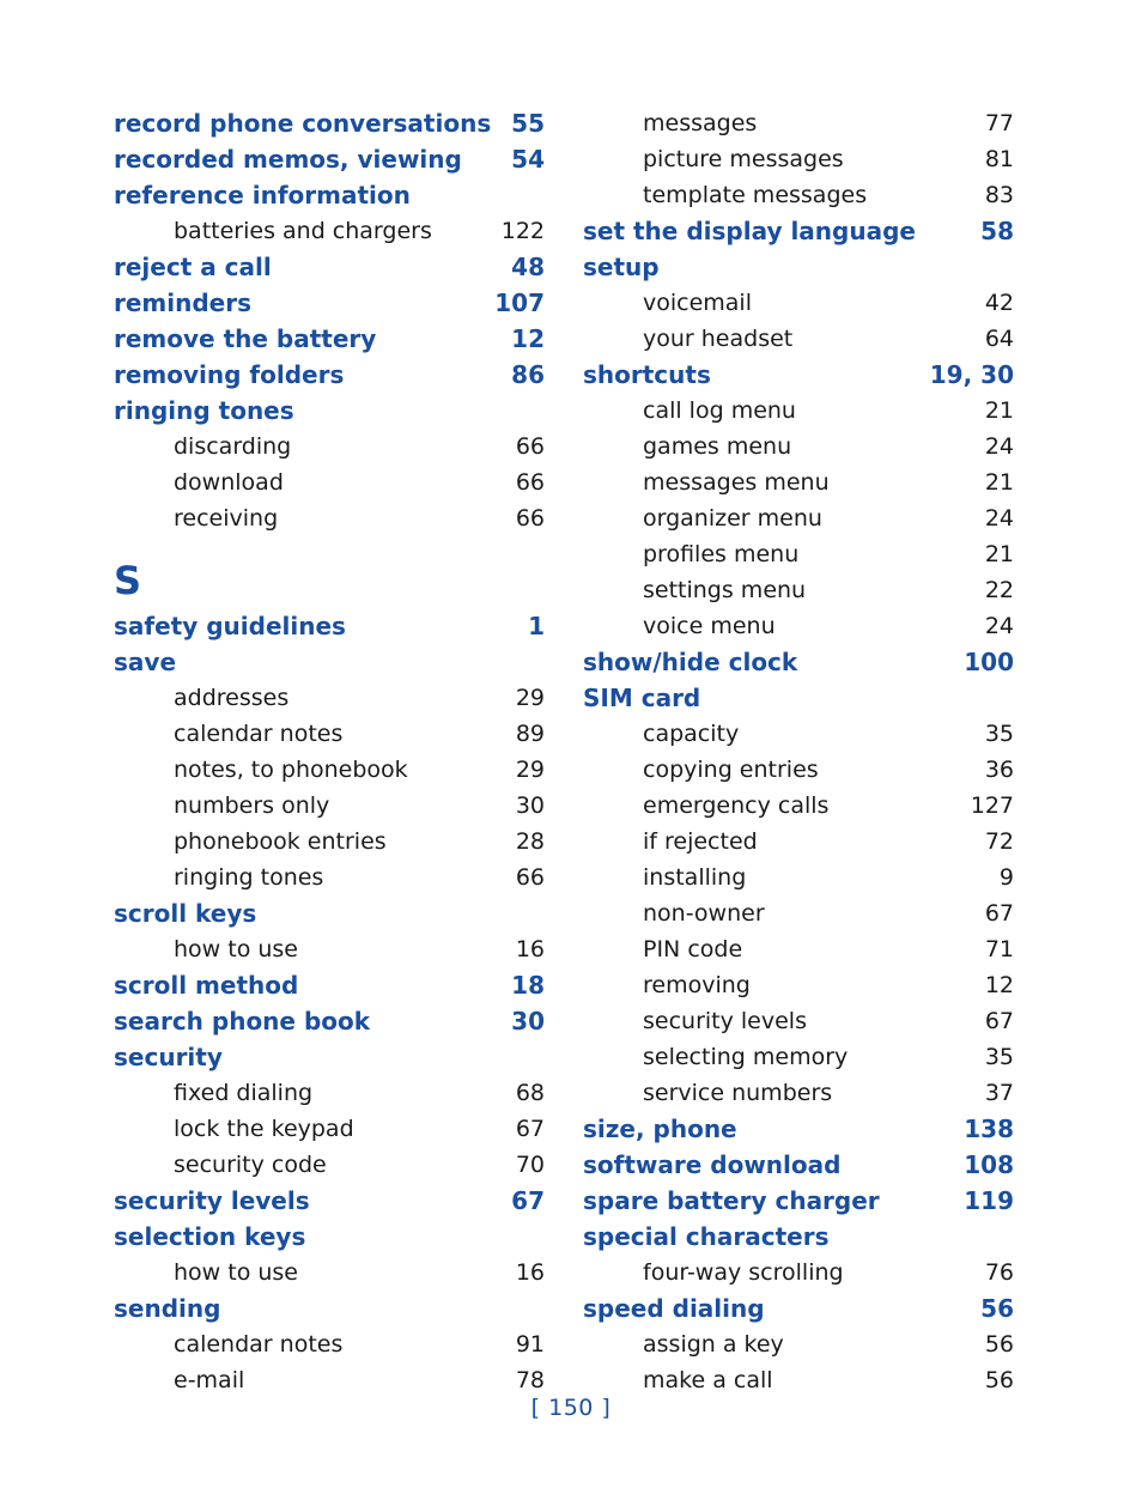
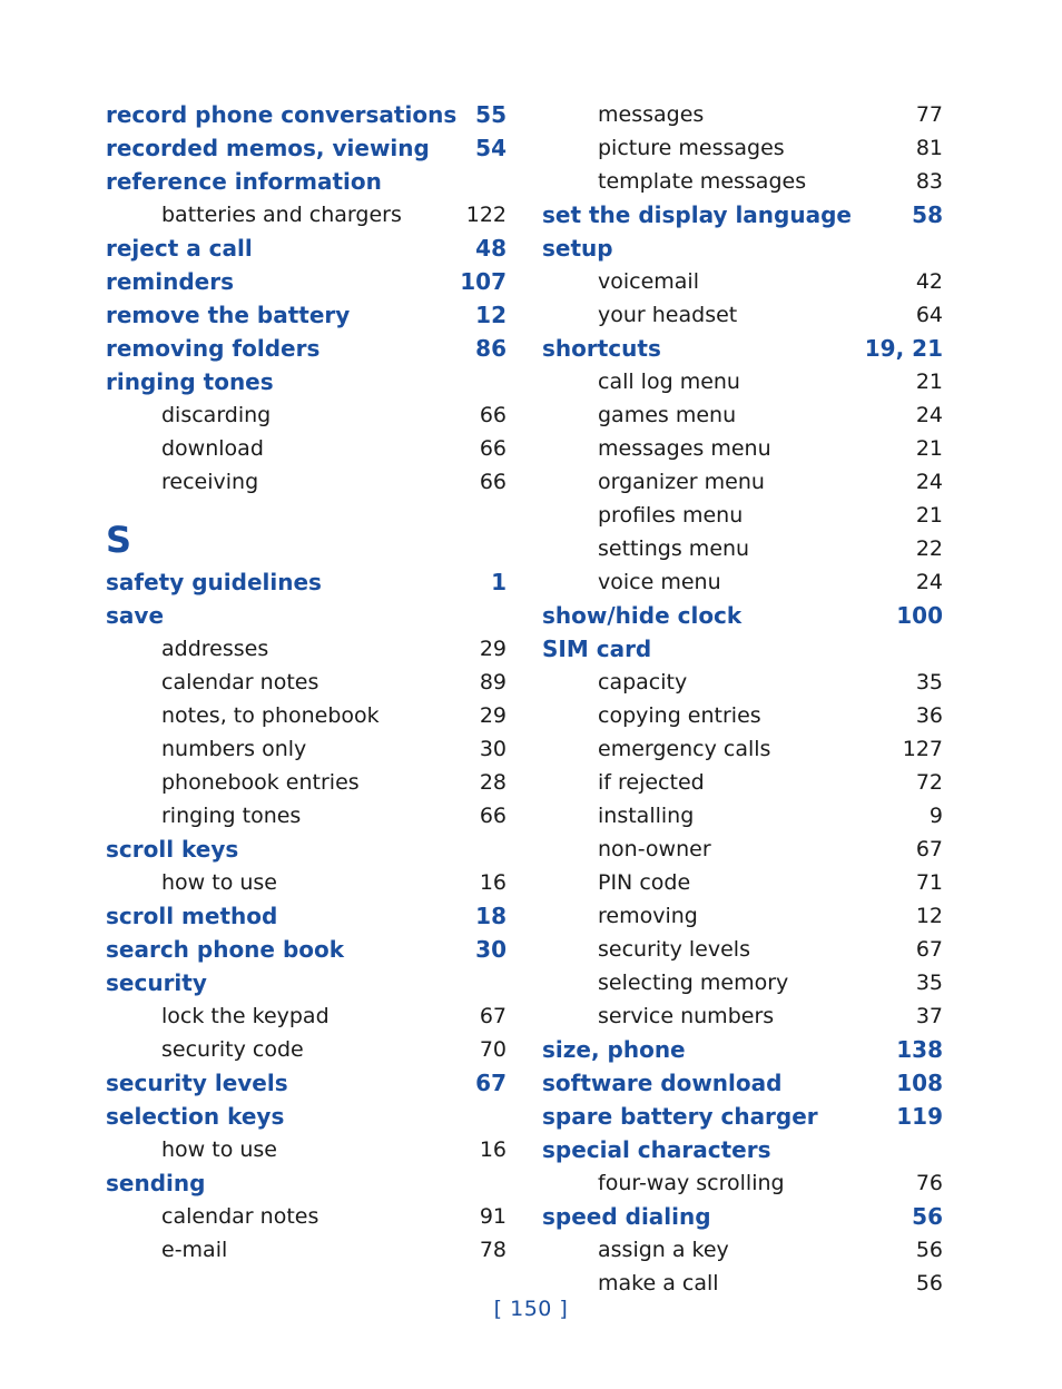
  record phone conversations
  55
  recorded memos, viewing
  54
  reference information
  batteries and chargers
  122
  reject a call
  48
  reminders
  107
  remove the battery
  12
  removing folders
  86
  ringing tones
  discarding
  66
  download
  66
  receiving
  66
  S
  safety guidelines
  1
  save
  addresses
  29
  calendar notes
  89
  notes, to phonebook
  29
  numbers only
  30
  phonebook entries
  28
  ringing tones
  66
  scroll keys
  how to use
  16
  scroll method
  18
  search phone book
  30
  security
- fixed dialing
- 68
  lock the keypad
  67
  security code
  70
  security levels
  67
  selection keys
  how to use
  16
  sending
  calendar notes
  91
  e-mail
  78
  messages
  77
  picture messages
  81
  template messages
  83
  set the display language
  58
  setup
  voicemail
  42
  your headset
  64
  shortcuts
- 19, 30
+ 19, 21
  call log menu
  21
  games menu
  24
  messages menu
  21
  organizer menu
  24
  profiles menu
  21
  settings menu
  22
  voice menu
  24
  show/hide clock
  100
  SIM card
  capacity
  35
  copying entries
  36
  emergency calls
  127
  if rejected
  72
  installing
  9
  non-owner
  67
  PIN code
  71
  removing
  12
  security levels
  67
  selecting memory
  35
  service numbers
  37
  size, phone
  138
  software download
  108
  spare battery charger
  119
  special characters
  four-way scrolling
  76
  speed dialing
  56
  assign a key
  56
  make a call
  56
  [ 150 ]
